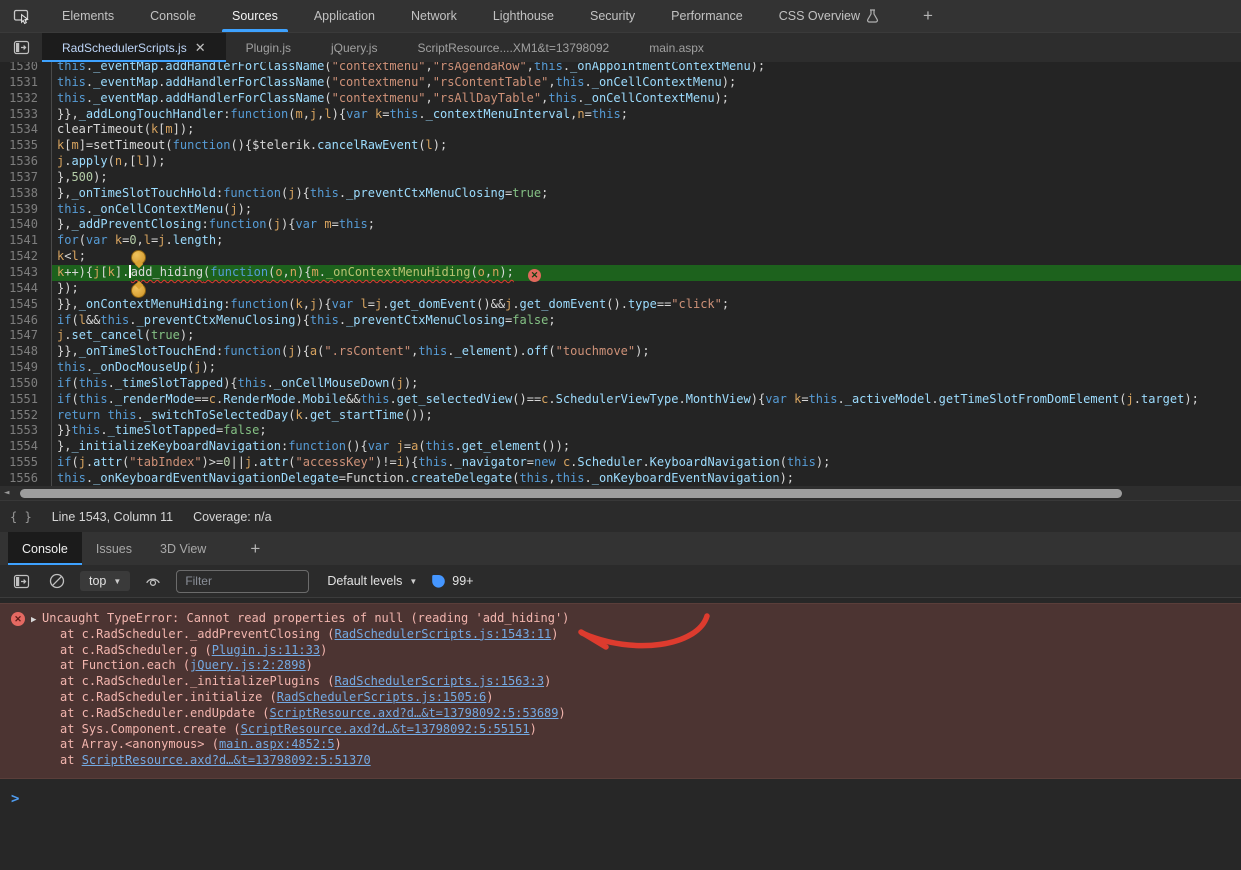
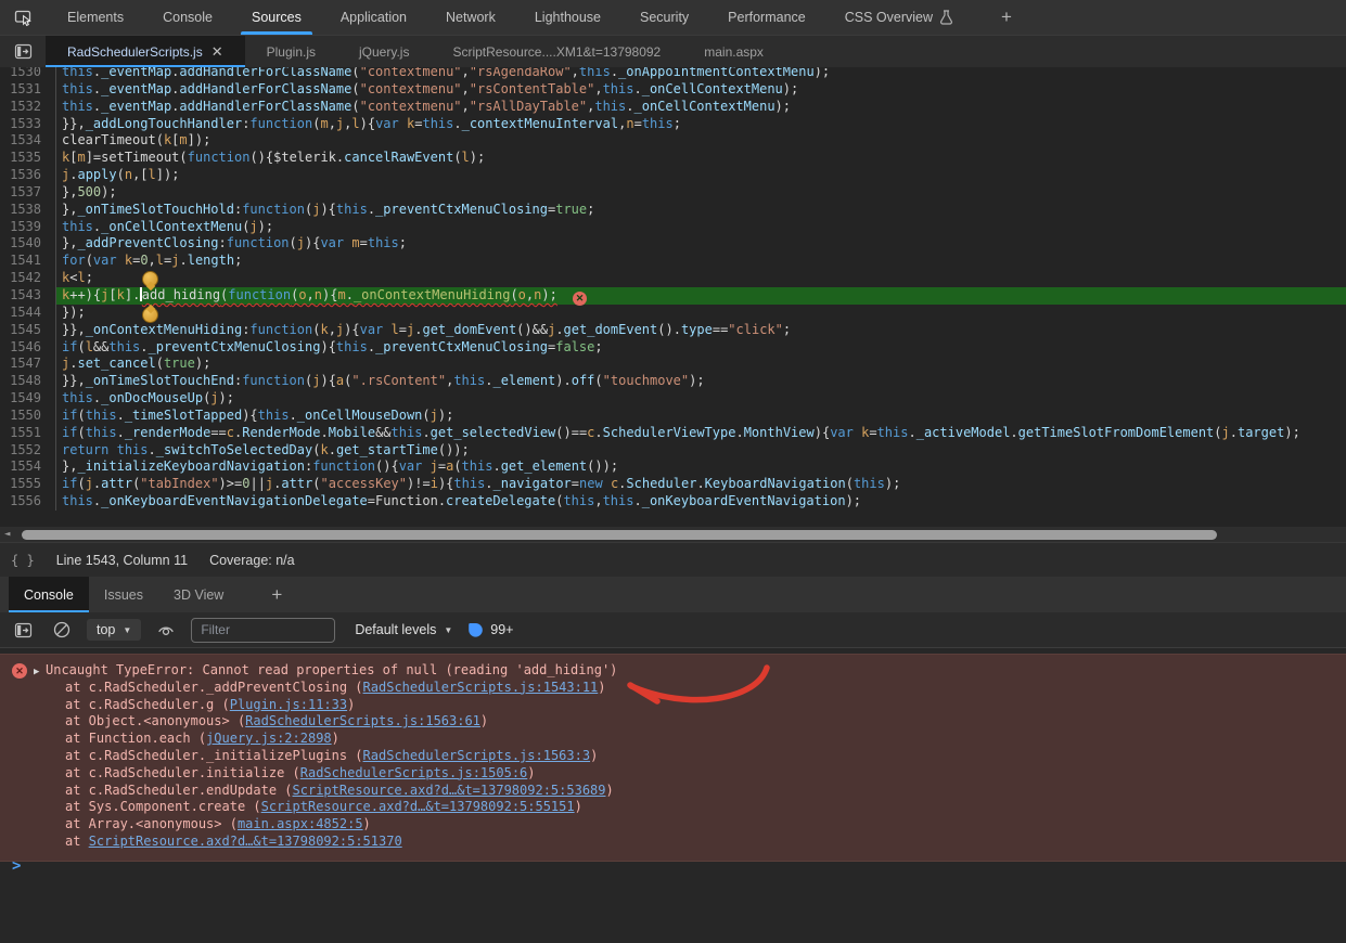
  Elements
  Console
  Sources
  Application
  Network
  Lighthouse
  Security
  Performance
  CSS Overview
  +
  RadSchedulerScripts.js
  ✕
  Plugin.js
  jQuery.js
  ScriptResource....XM1&t=13798092
  main.aspx
  1530
  this._eventMap.addHandlerForClassName("contextmenu","rsAgendaRow",this._onAppointmentContextMenu);
  1531
  this._eventMap.addHandlerForClassName("contextmenu","rsContentTable",this._onCellContextMenu);
  1532
  this._eventMap.addHandlerForClassName("contextmenu","rsAllDayTable",this._onCellContextMenu);
  1533
  }},_addLongTouchHandler:function(m,j,l){var k=this._contextMenuInterval,n=this;
  1534
  clearTimeout(k[m]);
  1535
  k[m]=setTimeout(function(){$telerik.cancelRawEvent(l);
  1536
  j.apply(n,[l]);
  1537
  },500);
  1538
  },_onTimeSlotTouchHold:function(j){this._preventCtxMenuClosing=true;
  1539
  this._onCellContextMenu(j);
  1540
  },_addPreventClosing:function(j){var m=this;
  1541
  for(var k=0,l=j.length;
  1542
  k<l;
  1543
  k++){j[k].add_hiding(function(o,n){m._onContextMenuHiding(o,n); ✕
  1544
  });
  1545
  }},_onContextMenuHiding:function(k,j){var l=j.get_domEvent()&&j.get_domEvent().type=="click";
  1546
  if(l&&this._preventCtxMenuClosing){this._preventCtxMenuClosing=false;
  1547
  j.set_cancel(true);
  1548
  }},_onTimeSlotTouchEnd:function(j){a(".rsContent",this._element).off("touchmove");
  1549
  this._onDocMouseUp(j);
  1550
  if(this._timeSlotTapped){this._onCellMouseDown(j);
  1551
  if(this._renderMode==c.RenderMode.Mobile&&this.get_selectedView()==c.SchedulerViewType.MonthView){var k=this._activeModel.getTimeSlotFromDomElement(j.target);
  1552
  return this._switchToSelectedDay(k.get_startTime());
- 1553
- }}this._timeSlotTapped=false;
  1554
  },_initializeKeyboardNavigation:function(){var j=a(this.get_element());
  1555
  if(j.attr("tabIndex")>=0||j.attr("accessKey")!=i){this._navigator=new c.Scheduler.KeyboardNavigation(this);
  1556
  this._onKeyboardEventNavigationDelegate=Function.createDelegate(this,this._onKeyboardEventNavigation);
  ◄
  { }
  Line 1543, Column 11
  Coverage: n/a
  Console
  Issues
  3D View
  +
  top
  ▼
  Filter
  Default levels
  ▼
  99+
  ✕
  ▶
  Uncaught TypeError: Cannot read properties of null (reading 'add_hiding')
  at c.RadScheduler._addPreventClosing (RadSchedulerScripts.js:1543:11)
  at c.RadScheduler.g (Plugin.js:11:33)
+ at Object.<anonymous> (RadSchedulerScripts.js:1563:61)
  at Function.each (jQuery.js:2:2898)
  at c.RadScheduler._initializePlugins (RadSchedulerScripts.js:1563:3)
  at c.RadScheduler.initialize (RadSchedulerScripts.js:1505:6)
  at c.RadScheduler.endUpdate (ScriptResource.axd?d…&t=13798092:5:53689)
  at Sys.Component.create (ScriptResource.axd?d…&t=13798092:5:55151)
  at Array.<anonymous> (main.aspx:4852:5)
  at ScriptResource.axd?d…&t=13798092:5:51370
  >
